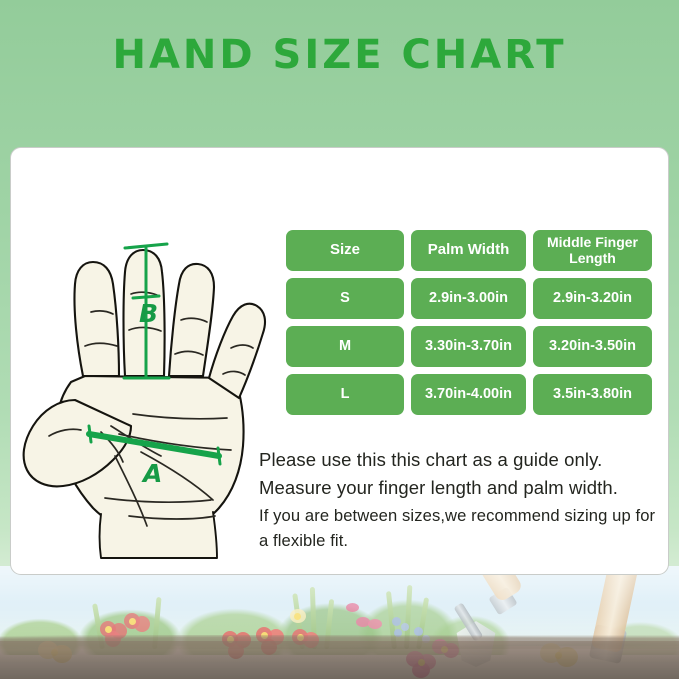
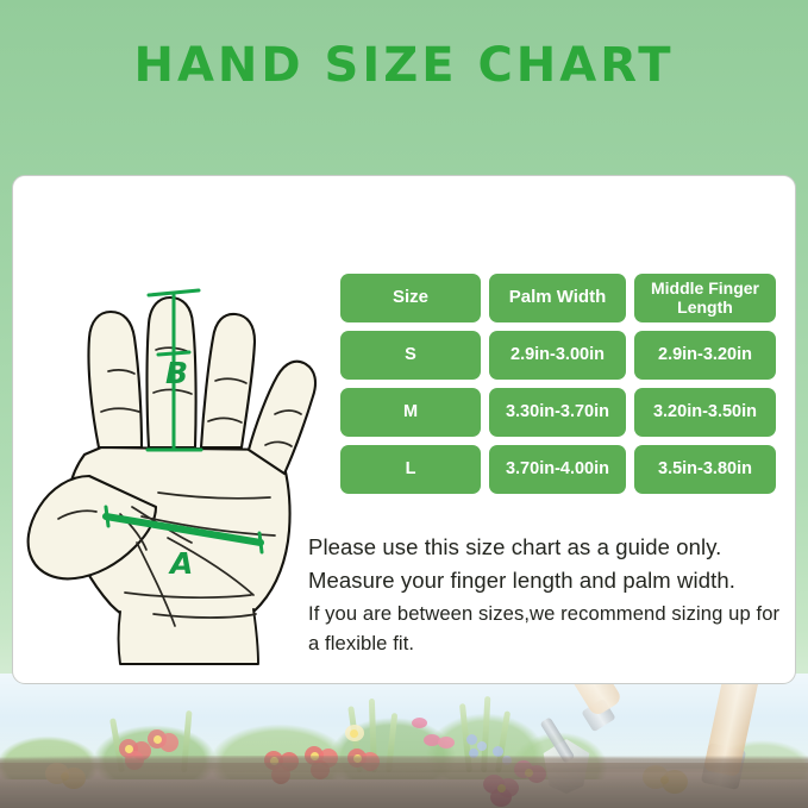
  HAND SIZE CHART
  B
  A
  Size
  Palm Width
  Middle Finger Length
  S
  2.9in-3.00in
  2.9in-3.20in
  M
  3.30in-3.70in
  3.20in-3.50in
  L
  3.70in-4.00in
  3.5in-3.80in
- Please use this this chart as a guide only.
+ Please use this size chart as a guide only.
  Measure your finger length and palm width.
  If you are between sizes,we recommend sizing up for a flexible fit.
